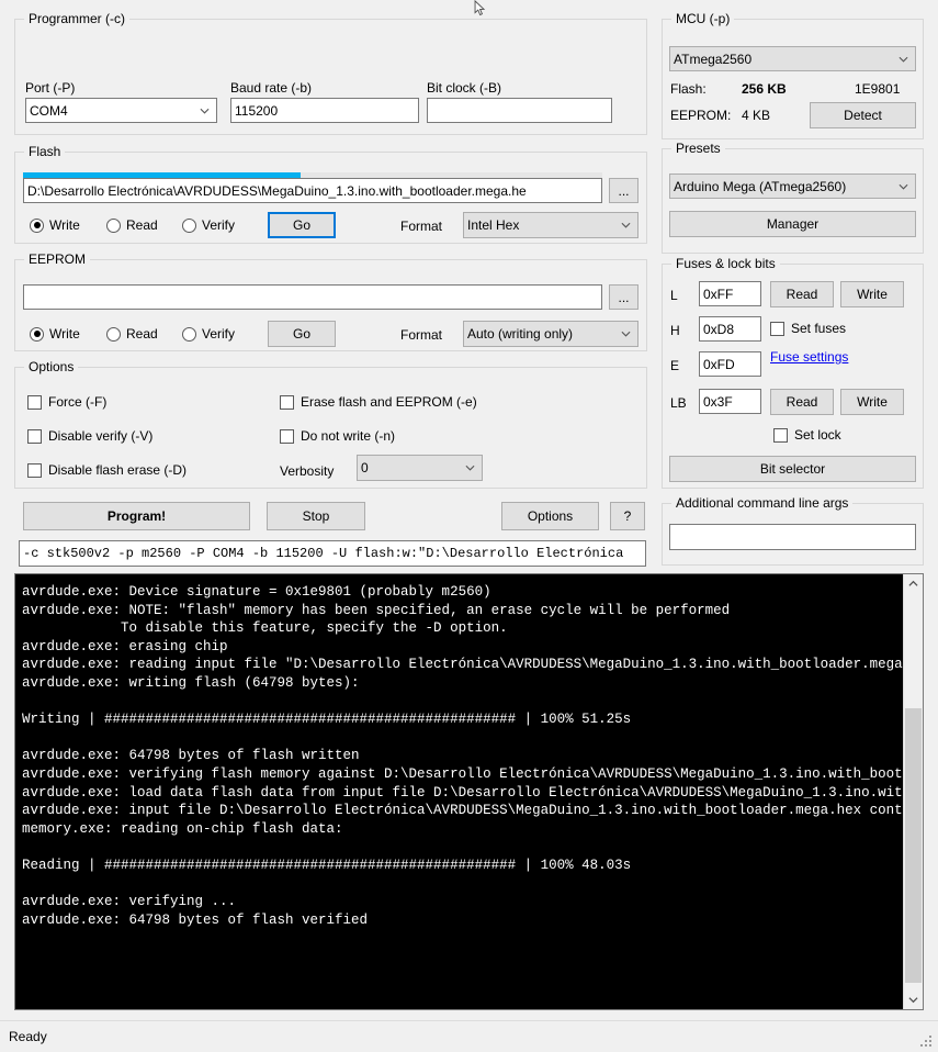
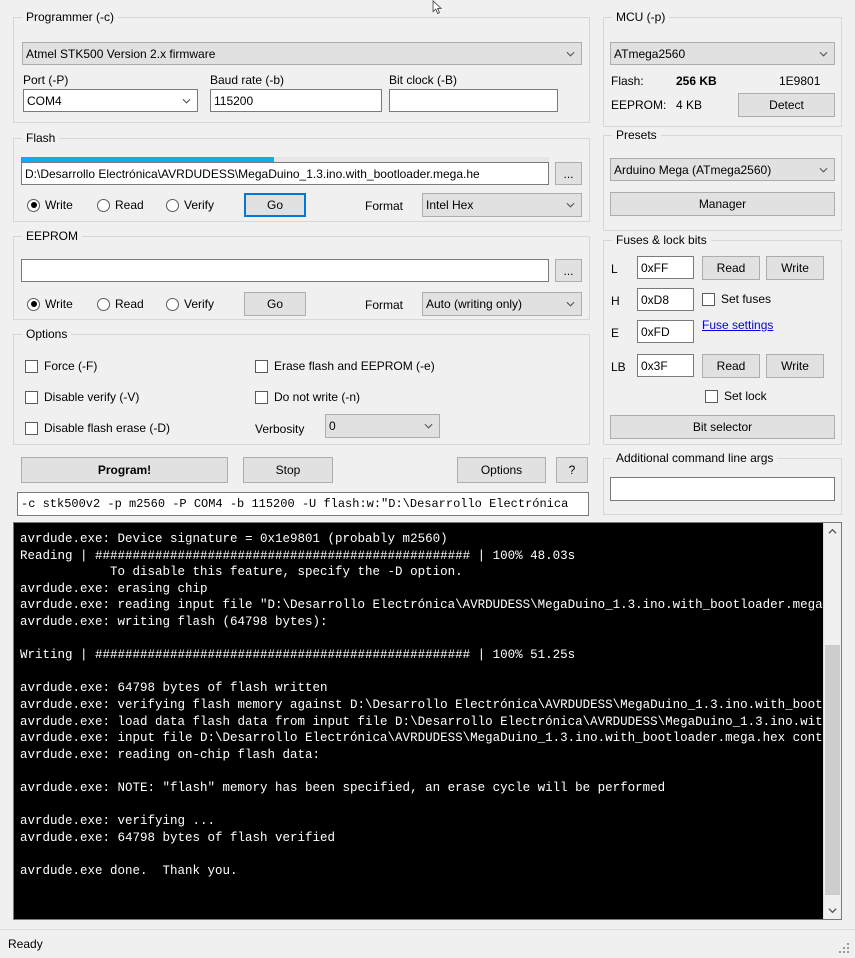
  Programmer (-c)
+ Atmel STK500 Version 2.x firmware
  Port (-P)
  COM4
  Baud rate (-b)
  115200
  Bit clock (-B)
  MCU (-p)
  ATmega2560
  Flash:
  256 KB
  1E9801
  EEPROM:
  4 KB
  Detect
  Presets
  Arduino Mega (ATmega2560)
  Manager
  Flash
  D:\Desarrollo Electrónica\AVRDUDESS\MegaDuino_1.3.ino.with_bootloader.mega.he
  ...
  Write
  Read
  Verify
  Go
  Format
  Intel Hex
  EEPROM
  ...
  Write
  Read
  Verify
  Go
  Format
  Auto (writing only)
  Fuses & lock bits
  L
  0xFF
  Read
  Write
  H
  0xD8
  Set fuses
  E
  0xFD
  Fuse settings
  LB
  0x3F
  Read
  Write
  Set lock
  Bit selector
  Options
  Force (-F)
  Disable verify (-V)
  Disable flash erase (-D)
  Erase flash and EEPROM (-e)
  Do not write (-n)
  Verbosity
  0
  Program!
  Stop
  Options
  ?
  -c stk500v2 -p m2560 -P COM4 -b 115200 -U flash:w:"D:\Desarrollo Electrónica
  Additional command line args
  avrdude.exe: Device signature = 0x1e9801 (probably m2560)
- avrdude.exe: NOTE: "flash" memory has been specified, an erase cycle will be performed
+ Reading | ################################################## | 100% 48.03s
  To disable this feature, specify the -D option.
  avrdude.exe: erasing chip
  avrdude.exe: reading input file "D:\Desarrollo Electrónica\AVRDUDESS\MegaDuino_1.3.ino.with_bootloader.mega
  avrdude.exe: writing flash (64798 bytes):
  Writing | ################################################## | 100% 51.25s
  avrdude.exe: 64798 bytes of flash written
  avrdude.exe: verifying flash memory against D:\Desarrollo Electrónica\AVRDUDESS\MegaDuino_1.3.ino.with_boot
  avrdude.exe: load data flash data from input file D:\Desarrollo Electrónica\AVRDUDESS\MegaDuino_1.3.ino.wit
  avrdude.exe: input file D:\Desarrollo Electrónica\AVRDUDESS\MegaDuino_1.3.ino.with_bootloader.mega.hex cont
- memory.exe: reading on-chip flash data:
+ avrdude.exe: reading on-chip flash data:
- Reading | ################################################## | 100% 48.03s
+ avrdude.exe: NOTE: "flash" memory has been specified, an erase cycle will be performed
  avrdude.exe: verifying ...
  avrdude.exe: 64798 bytes of flash verified
+ avrdude.exe done. Thank you.
  Ready
